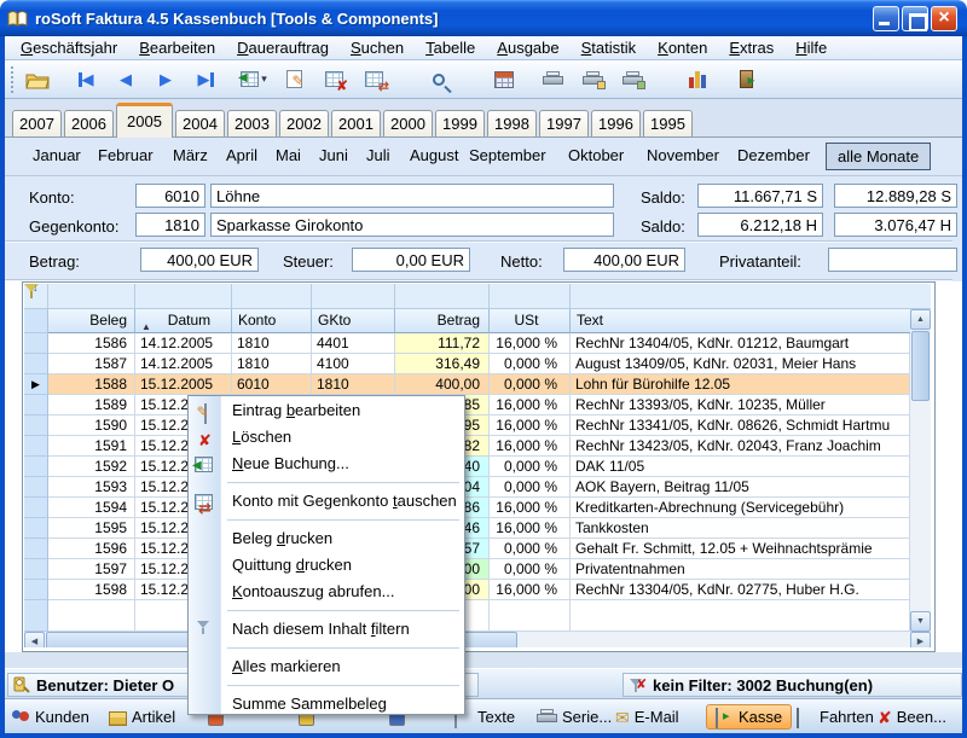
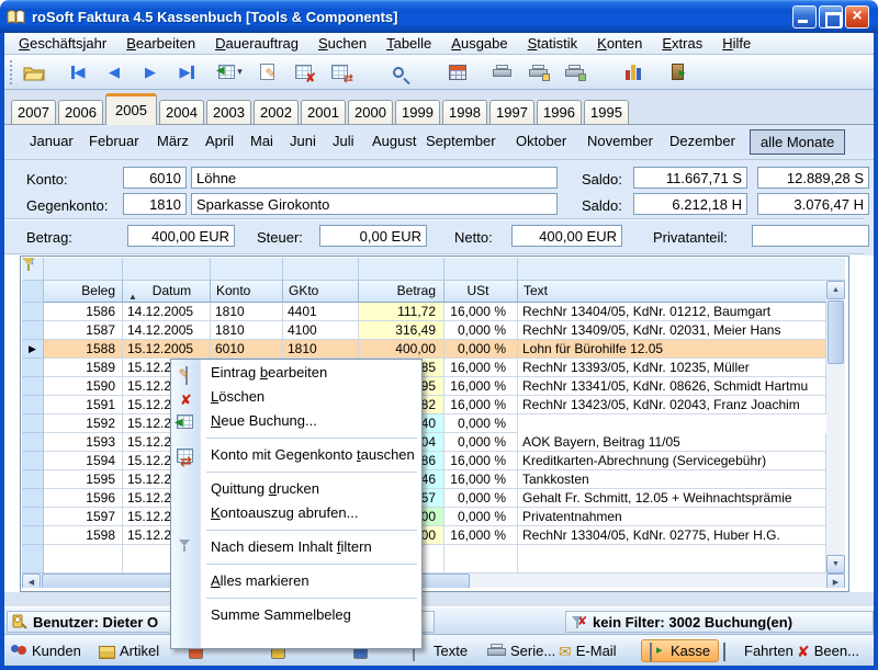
  roSoft Faktura 4.5 Kassenbuch [Tools & Components]
  Geschäftsjahr
  Bearbeiten
  Dauerauftrag
  Suchen
  Tabelle
  Ausgabe
  Statistik
  Konten
  Extras
  Hilfe
  ◀
  ◀
  ▶
  ▶
  ◀
  ▾
  ✎
  ✘
  ⇄
  2007
  2006
  2005
  2004
  2003
  2002
  2001
  2000
  1999
  1998
  1997
  1996
  1995
  Januar
  Februar
  März
  April
  Mai
  Juni
  Juli
  August
  September
  Oktober
  November
  Dezember
  alle Monate
  Konto:
  6010
  Löhne
  Saldo:
  11.667,71 S
  12.889,28 S
  Gegenkonto:
  1810
  Sparkasse Girokonto
  Saldo:
  6.212,18 H
  3.076,47 H
  Betrag:
  400,00 EUR
  Steuer:
  0,00 EUR
  Netto:
  400,00 EUR
  Privatanteil:
  ↓
  Beleg
  ▲
  Datum
  Konto
  GKto
  Betrag
  USt
  Text
  1586
  14.12.2005
  1810
  4401
  111,72
  16,000 %
  RechNr 13404/05, KdNr. 01212, Baumgart
  1587
  14.12.2005
  1810
  4100
  316,49
  0,000 %
- August 13409/05, KdNr. 02031, Meier Hans
+ RechNr 13409/05, KdNr. 02031, Meier Hans
  1588
  15.12.2005
  6010
  1810
  400,00
  0,000 %
  Lohn für Bürohilfe 12.05
  1589
  15.12.2
  16,000 %
  RechNr 13393/05, KdNr. 10235, Müller
  1590
  15.12.2
  16,000 %
  RechNr 13341/05, KdNr. 08626, Schmidt Hartmu
  1591
  15.12.2
  16,000 %
  RechNr 13423/05, KdNr. 02043, Franz Joachim
  1592
  15.12.2
  0,000 %
- DAK 11/05
  1593
  15.12.2
  0,000 %
  AOK Bayern, Beitrag 11/05
  1594
  15.12.2
  16,000 %
  Kreditkarten-Abrechnung (Servicegebühr)
  1595
  15.12.2
  16,000 %
  Tankkosten
  1596
  15.12.2
  0,000 %
  Gehalt Fr. Schmitt, 12.05 + Weihnachtsprämie
  1597
  15.12.2
  0,000 %
  Privatentnahmen
  1598
  15.12.2
  16,000 %
  RechNr 13304/05, KdNr. 02775, Huber H.G.
  Benutzer: Dieter O
  ✘
  kein Filter: 3002 Buchung(en)
  Kunden
  Artikel
  Texte
  Serie...
  ✉
  E-Mail
  Kasse
  Fahrten
  ✘
  Been...
  ✎
  Eintrag bearbeiten
  ✘
  Löschen
  ◀
  Neue Buchung...
  ⇄
  Konto mit Gegenkonto tauschen
- Beleg drucken
  Quittung drucken
  Kontoauszug abrufen...
  Nach diesem Inhalt filtern
  Alles markieren
  Summe Sammelbeleg
